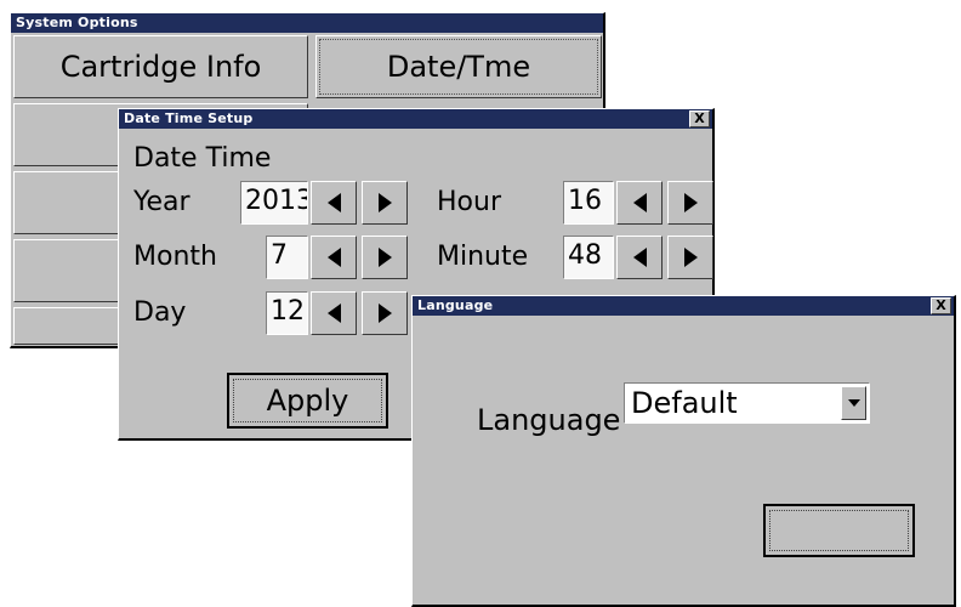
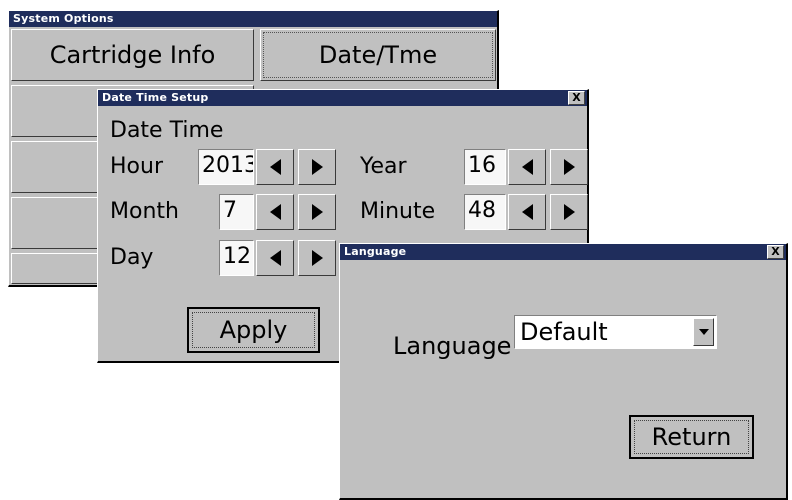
  System Options
  Cartridge Info
  Date/Tme
  Date Time Setup
  X
  Date Time
- Year
+ Hour
  2013
  Month
  7
  Day
  12
- Hour
+ Year
  16
  Minute
  48
  Apply
  Language
  X
  Language
  Default
+ Return
